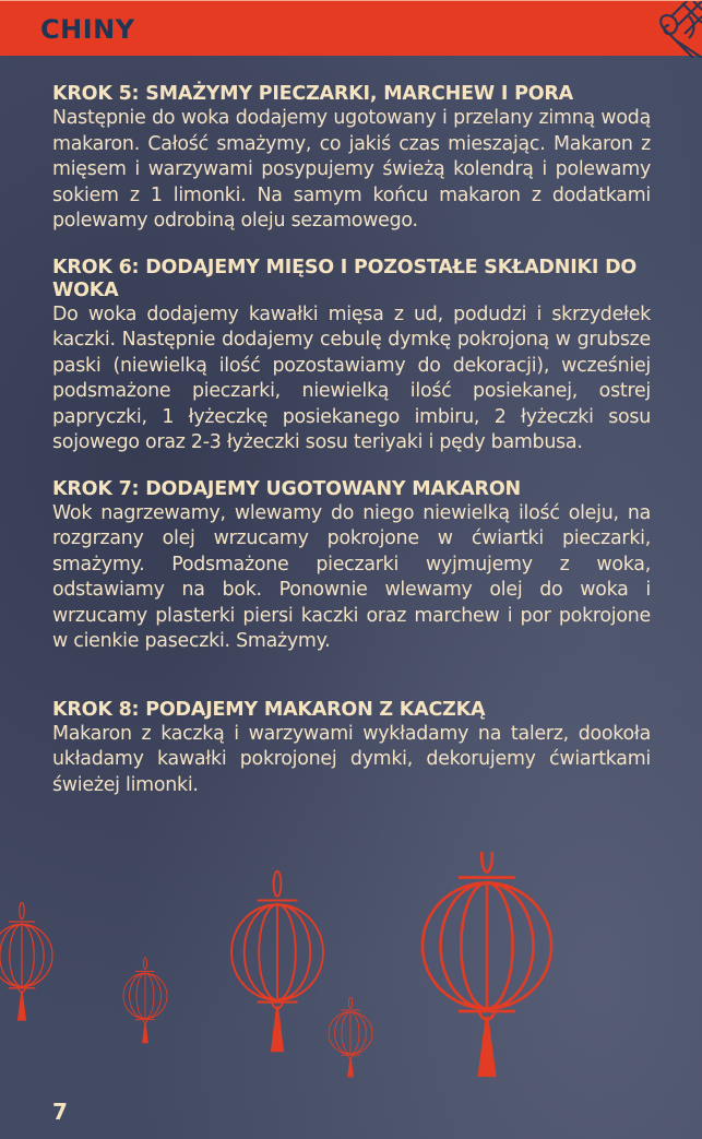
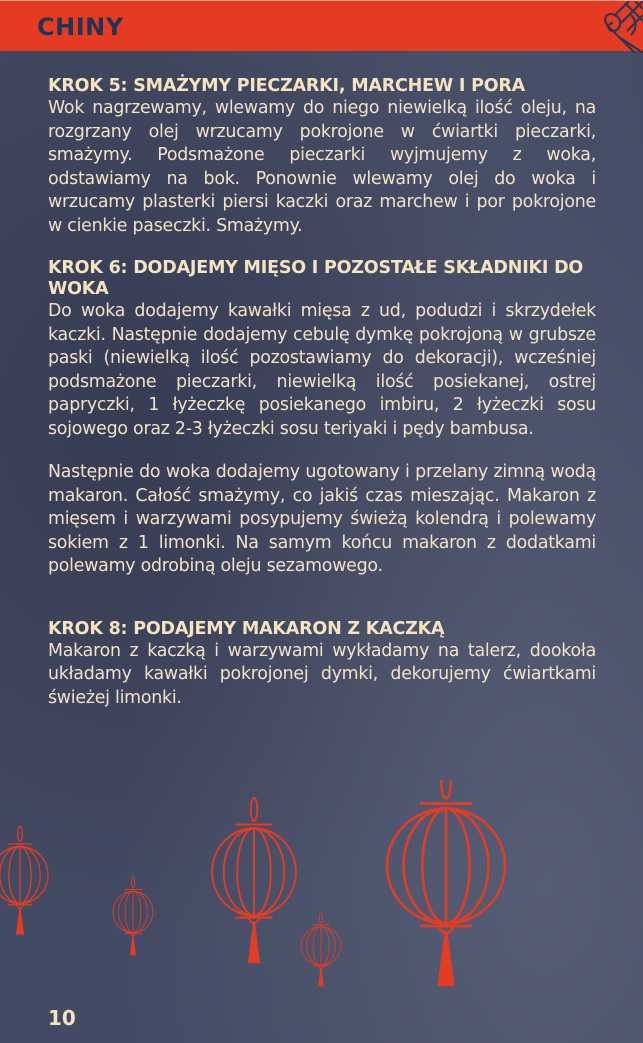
  CHINY
  KROK 5: SMAŻYMY PIECZARKI, MARCHEW I PORA
- Następnie do woka dodajemy ugotowany i przelany zimną wodą makaron. Całość smażymy, co jakiś czas mieszając. Makaron z mięsem i warzywami posypujemy świeżą kolendrą i polewamy sokiem z 1 limonki. Na samym końcu makaron z dodatkami polewamy odrobiną oleju sezamowego.
+ Wok nagrzewamy, wlewamy do niego niewielką ilość oleju, na rozgrzany olej wrzucamy pokrojone w ćwiartki pieczarki, smażymy. Podsmażone pieczarki wyjmujemy z woka, odstawiamy na bok. Ponownie wlewamy olej do woka i wrzucamy plasterki piersi kaczki oraz marchew i por pokrojone w cienkie paseczki. Smażymy.
  KROK 6: DODAJEMY MIĘSO I POZOSTAŁE SKŁADNIKI DO WOKA
  Do woka dodajemy kawałki mięsa z ud, podudzi i skrzydełek kaczki. Następnie dodajemy cebulę dymkę pokrojoną w grubsze paski (niewielką ilość pozostawiamy do dekoracji), wcześniej podsmażone pieczarki, niewielką ilość posiekanej, ostrej papryczki, 1 łyżeczkę posiekanego imbiru, 2 łyżeczki sosu sojowego oraz 2-3 łyżeczki sosu teriyaki i pędy bambusa.
- KROK 7: DODAJEMY UGOTOWANY MAKARON
- Wok nagrzewamy, wlewamy do niego niewielką ilość oleju, na rozgrzany olej wrzucamy pokrojone w ćwiartki pieczarki, smażymy. Podsmażone pieczarki wyjmujemy z woka, odstawiamy na bok. Ponownie wlewamy olej do woka i wrzucamy plasterki piersi kaczki oraz marchew i por pokrojone w cienkie paseczki. Smażymy.
+ Następnie do woka dodajemy ugotowany i przelany zimną wodą makaron. Całość smażymy, co jakiś czas mieszając. Makaron z mięsem i warzywami posypujemy świeżą kolendrą i polewamy sokiem z 1 limonki. Na samym końcu makaron z dodatkami polewamy odrobiną oleju sezamowego.
  KROK 8: PODAJEMY MAKARON Z KACZKĄ
  Makaron z kaczką i warzywami wykładamy na talerz, dookoła układamy kawałki pokrojonej dymki, dekorujemy ćwiartkami świeżej limonki.
- 7
+ 10
